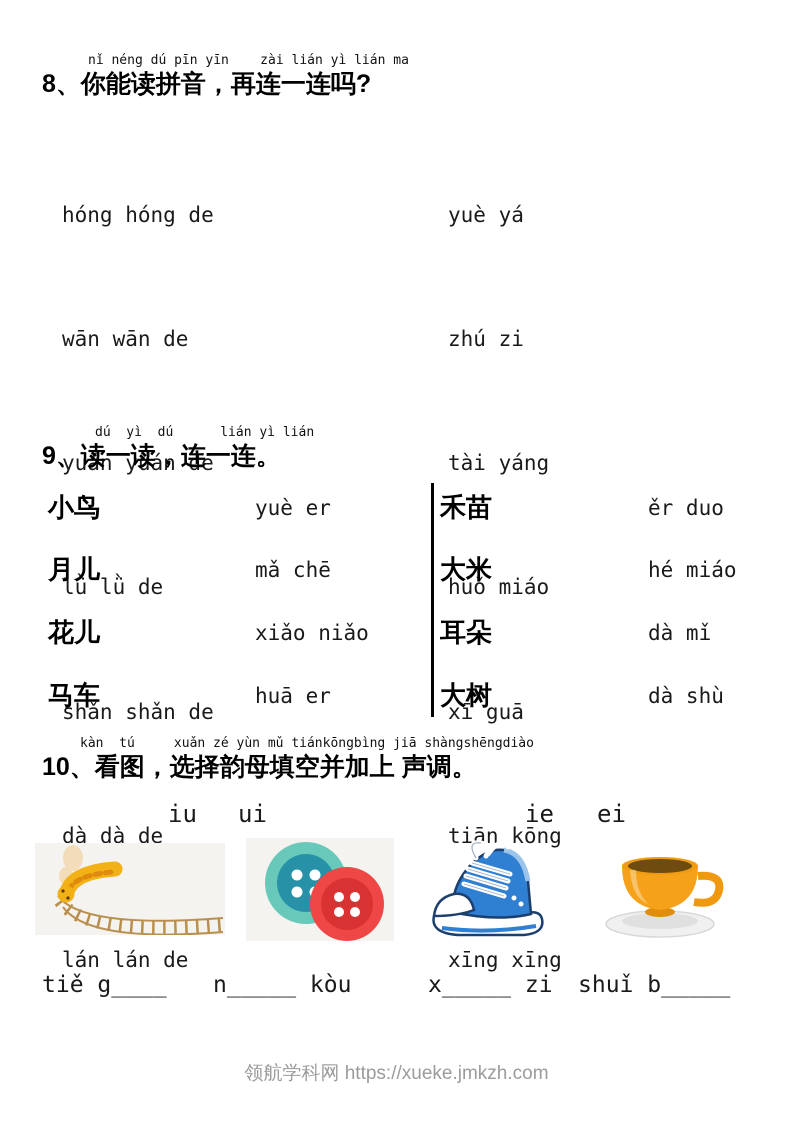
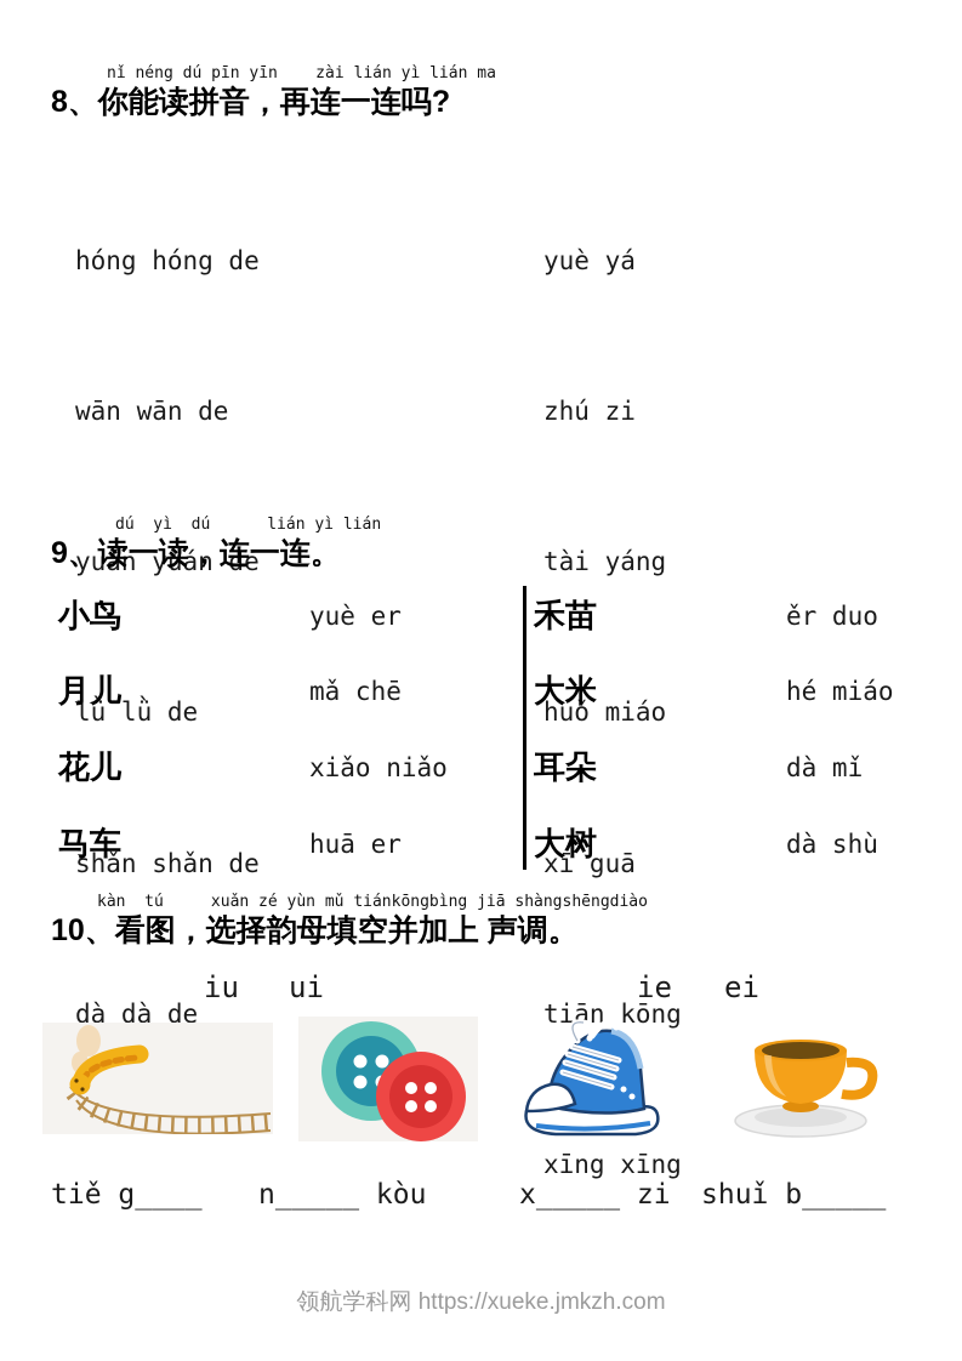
  nǐ néng dú pīn yīn zài lián yì lián ma
  8、你能读拼音，再连一连吗?
  hóng hóng de
  wān wān de
  yuán yuán de
  lǜ lǜ de
  shǎn shǎn de
  dà dà de
- lán lán de
  yuè yá
  zhú zi
  tài yáng
  huǒ miáo
  xī guā
  tiān kōng
  xīng xīng
  dú yì dú lián yì lián
  9、读一读，连一连。
  小鸟
  yuè er
  禾苗
  ěr duo
  月儿
  mǎ chē
  大米
  hé miáo
  花儿
  xiǎo niǎo
  耳朵
  dà mǐ
  马车
  huā er
  大树
  dà shù
  kàn tú xuǎn zé yùn mǔ tiánkōngbìng jiā shàngshēngdiào
  10、看图，选择韵母填空并加上 声调。
  iu
  ui
  ie
  ei
  tiě g____
  n_____ kòu
  x_____ zi
  shuǐ b_____
  领航学科网 https://xueke.jmkzh.com
